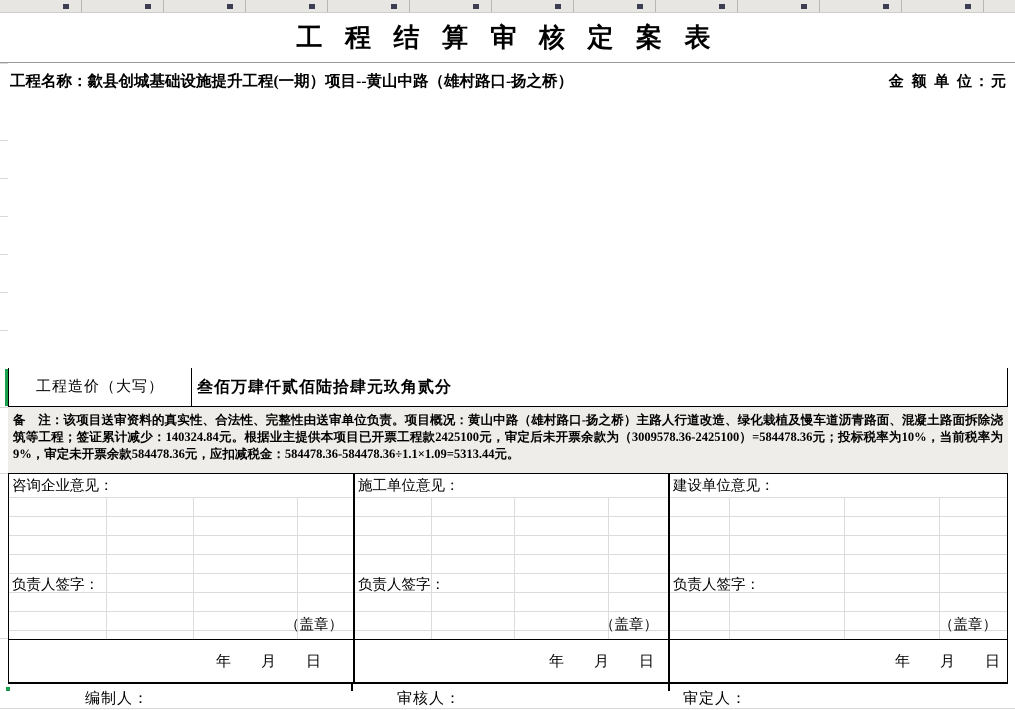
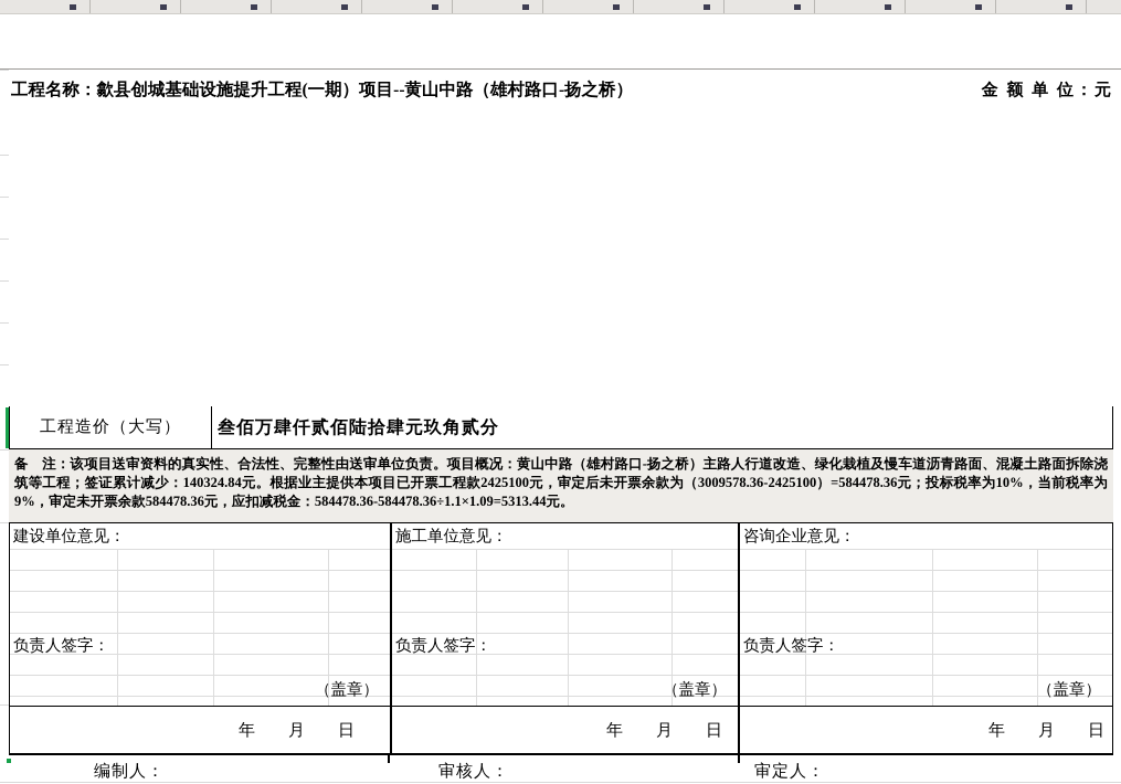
- 工 程 结 算 审 核 定 案 表
  工程名称：歙县创城基础设施提升工程(一期）项目--黄山中路（雄村路口-扬之桥）
  金 额 单 位：元
  工程造价（大写）
  叁佰万肆仟贰佰陆拾肆元玖角贰分
  备 注：该项目送审资料的真实性、合法性、完整性由送审单位负责。项目概况：黄山中路（雄村路口-扬之桥）主路人行道改造、绿化栽植及慢车道沥青路面、混凝土路面拆除浇筑等工程；签证累计减少：140324.84元。根据业主提供本项目已开票工程款2425100元，审定后未开票余款为（3009578.36-2425100）=584478.36元；投标税率为10%，当前税率为9%，审定未开票余款584478.36元，应扣减税金：584478.36-584478.36÷1.1×1.09=5313.44元。
- 咨询企业意见：
+ 建设单位意见：
  负责人签字：
  （盖章）
  年 月 日
  施工单位意见：
  负责人签字：
  （盖章）
  年 月 日
- 建设单位意见：
+ 咨询企业意见：
  负责人签字：
  （盖章）
  年 月 日
  编制人：
  审核人：
  审定人：
